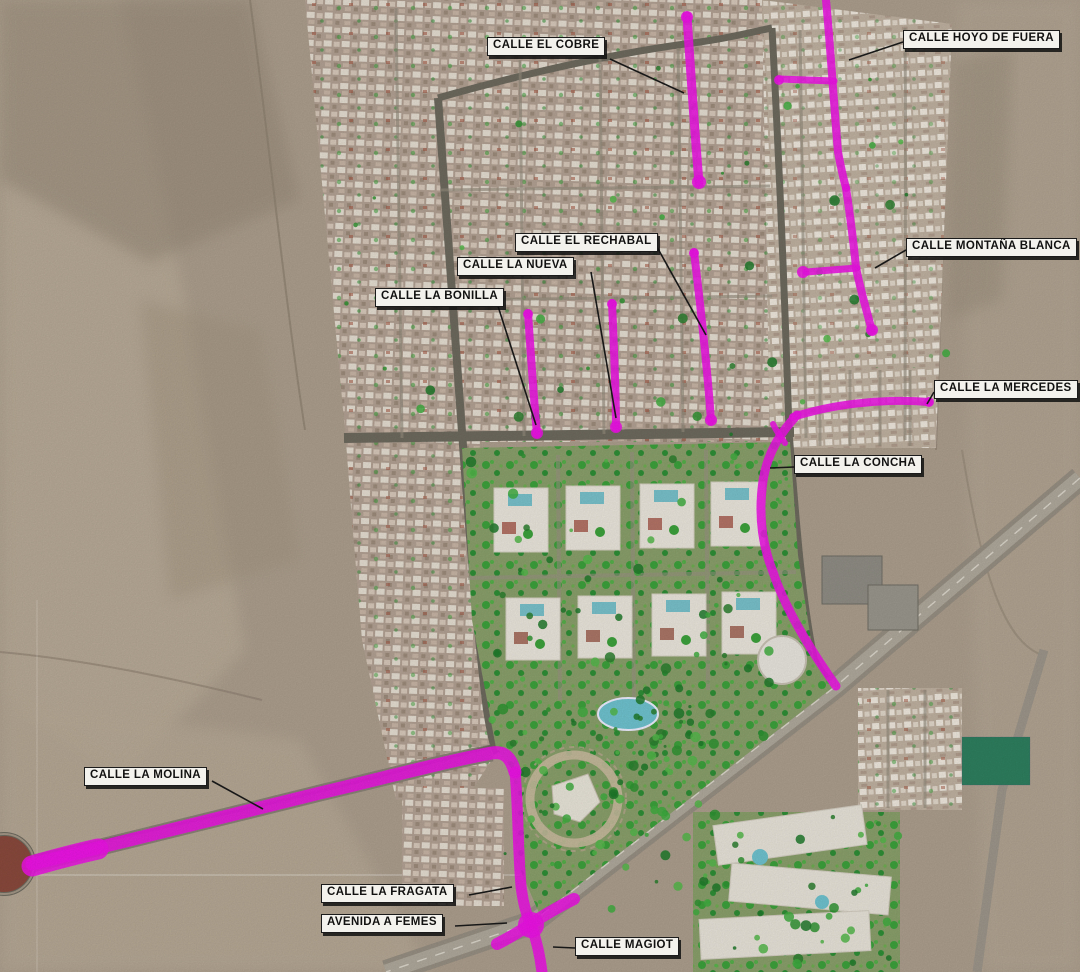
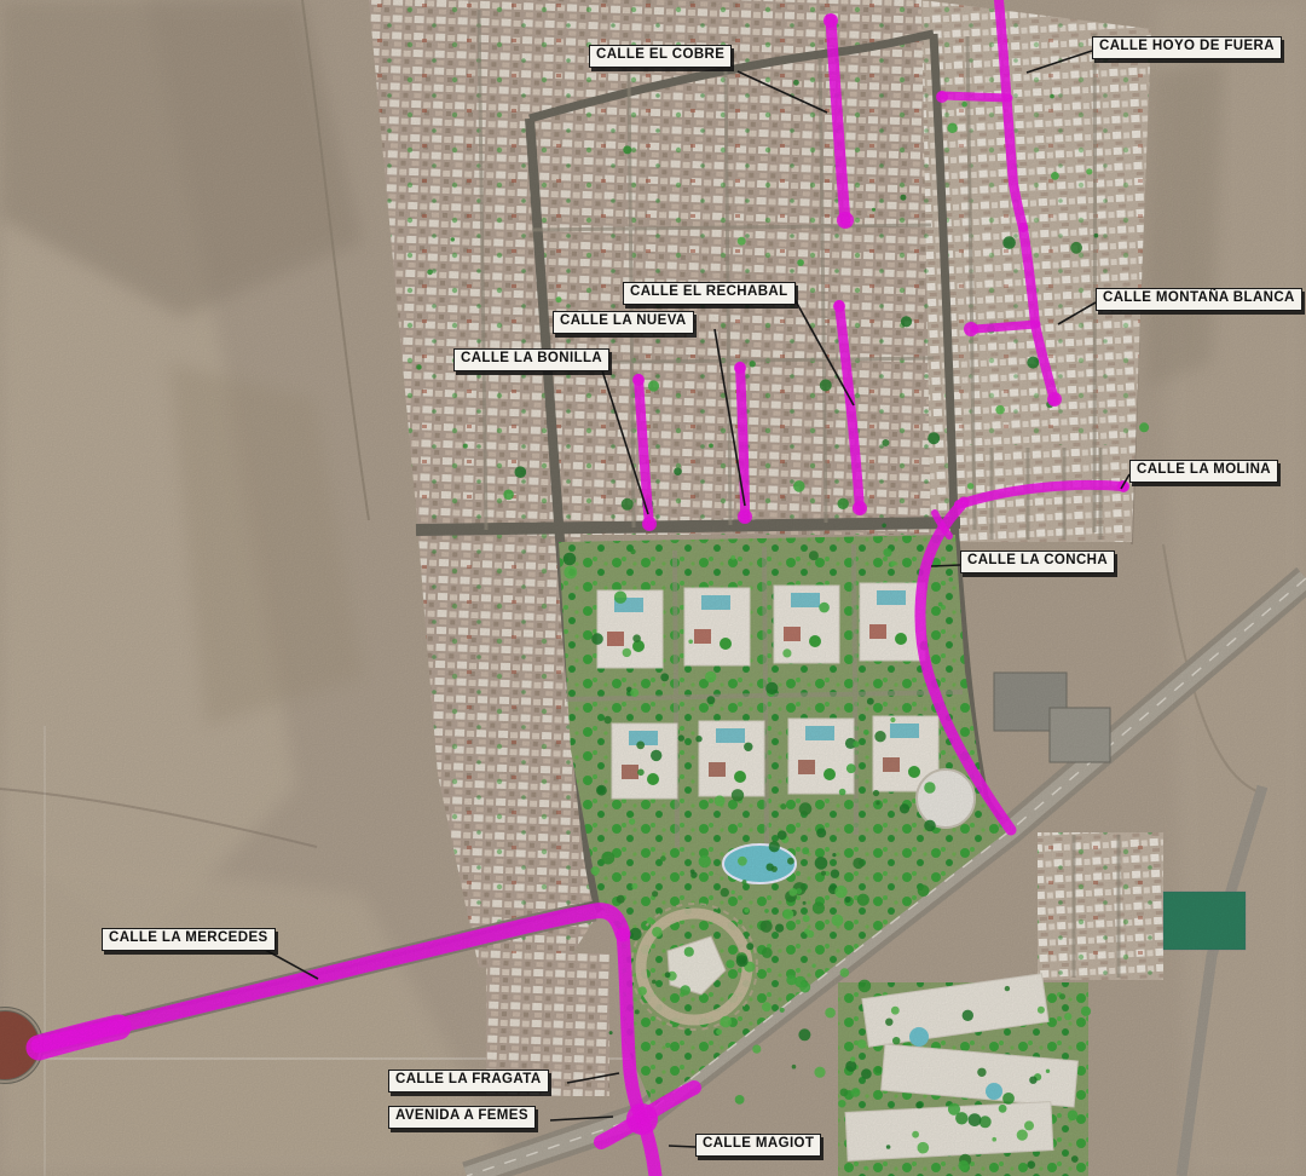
  CALLE EL COBRE
  CALLE HOYO DE FUERA
  CALLE MONTAÑA BLANCA
  CALLE EL RECHABAL
  CALLE LA NUEVA
  CALLE LA BONILLA
- CALLE LA MERCEDES
+ CALLE LA MOLINA
  CALLE LA CONCHA
- CALLE LA MOLINA
+ CALLE LA MERCEDES
  CALLE LA FRAGATA
  AVENIDA A FEMES
  CALLE MAGIOT
